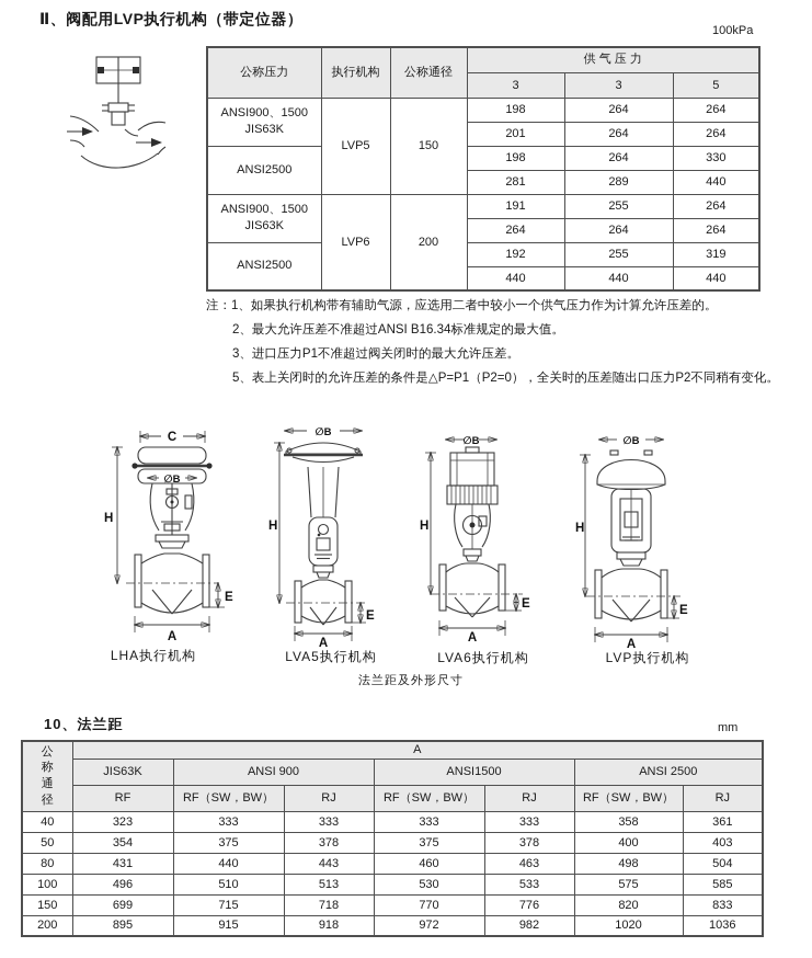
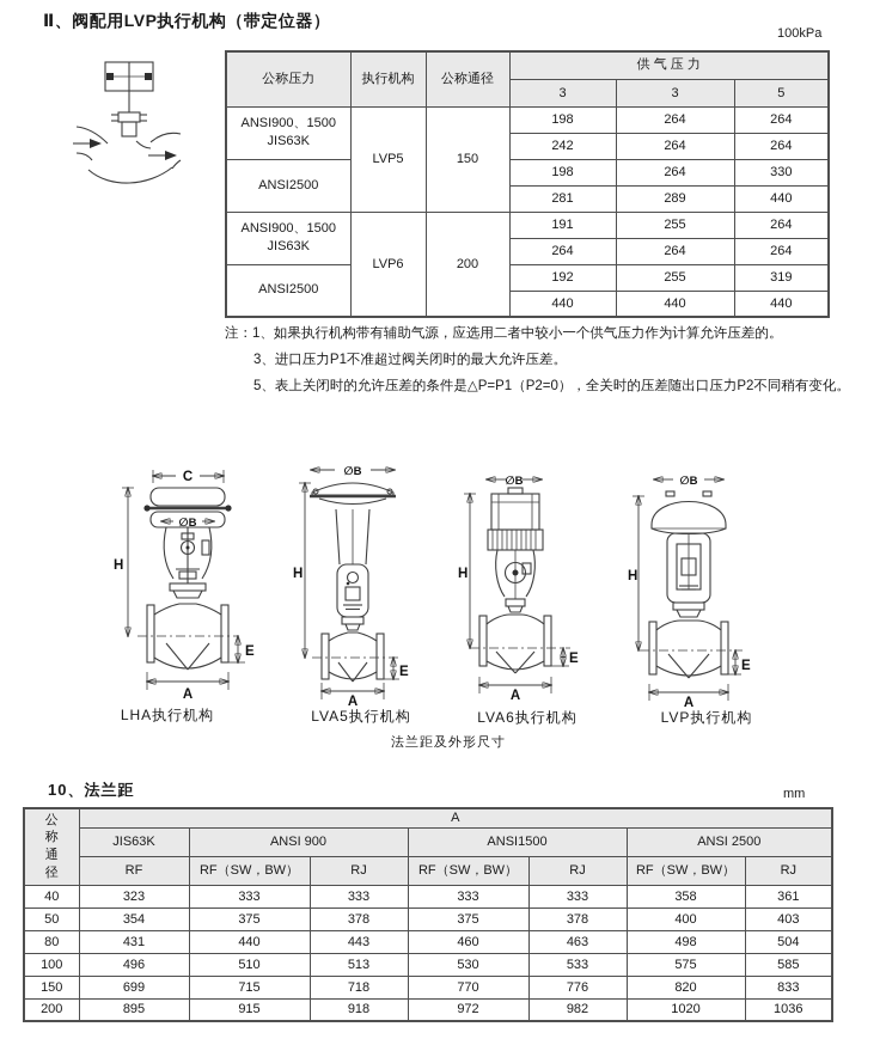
  Ⅱ、阀配用LVP执行机构（带定位器）
  100kPa
  公称压力	执行机构	公称通径	供 气 压 力
  3	3	5
  ANSI900、1500 JIS63K	LVP5	150	198	264	264
- 201	264	264
+ 242	264	264
  ANSI2500	198	264	330
  281	289	440
  ANSI900、1500 JIS63K	LVP6	200	191	255	264
  264	264	264
  ANSI2500	192	255	319
  440	440	440
  注：1、如果执行机构带有辅助气源，应选用二者中较小一个供气压力作为计算允许压差的。
- 2、最大允许压差不准超过ANSI B16.34标准规定的最大值。
  3、进口压力P1不准超过阀关闭时的最大允许压差。
  5、表上关闭时的允许压差的条件是△P=P1（P2=0），全关时的压差随出口压力P2不同稍有变化。
  C
  ∅B
  H
  A
  E
  ∅B
  H
  A
  E
  ∅B
  H
  A
  E
  ∅B
  H
  A
  E
  LHA执行机构
  LVA5执行机构
  LVA6执行机构
  LVP执行机构
  法兰距及外形尺寸
  10、法兰距
  mm
  公称通径	A
  JIS63K	ANSI 900	ANSI1500	ANSI 2500
  RF	RF（SW，BW）	RJ	RF（SW，BW）	RJ	RF（SW，BW）	RJ
  40	323	333	333	333	333	358	361
  50	354	375	378	375	378	400	403
  80	431	440	443	460	463	498	504
  100	496	510	513	530	533	575	585
  150	699	715	718	770	776	820	833
  200	895	915	918	972	982	1020	1036
